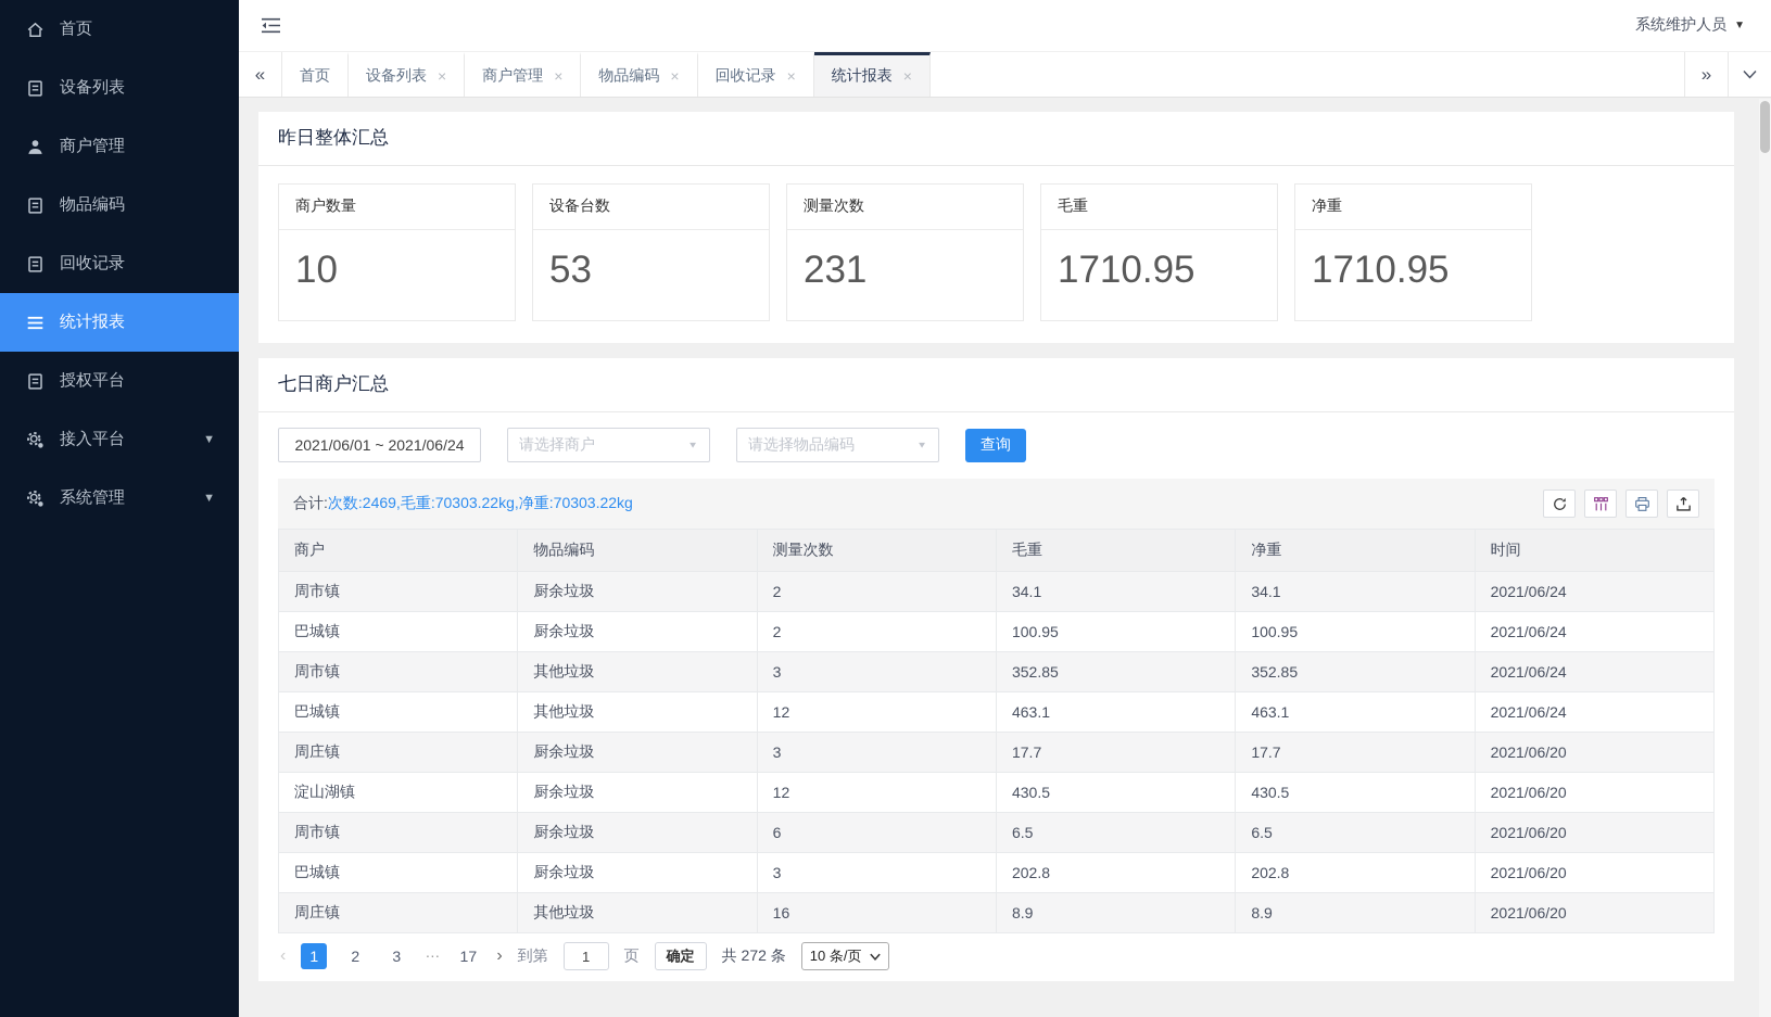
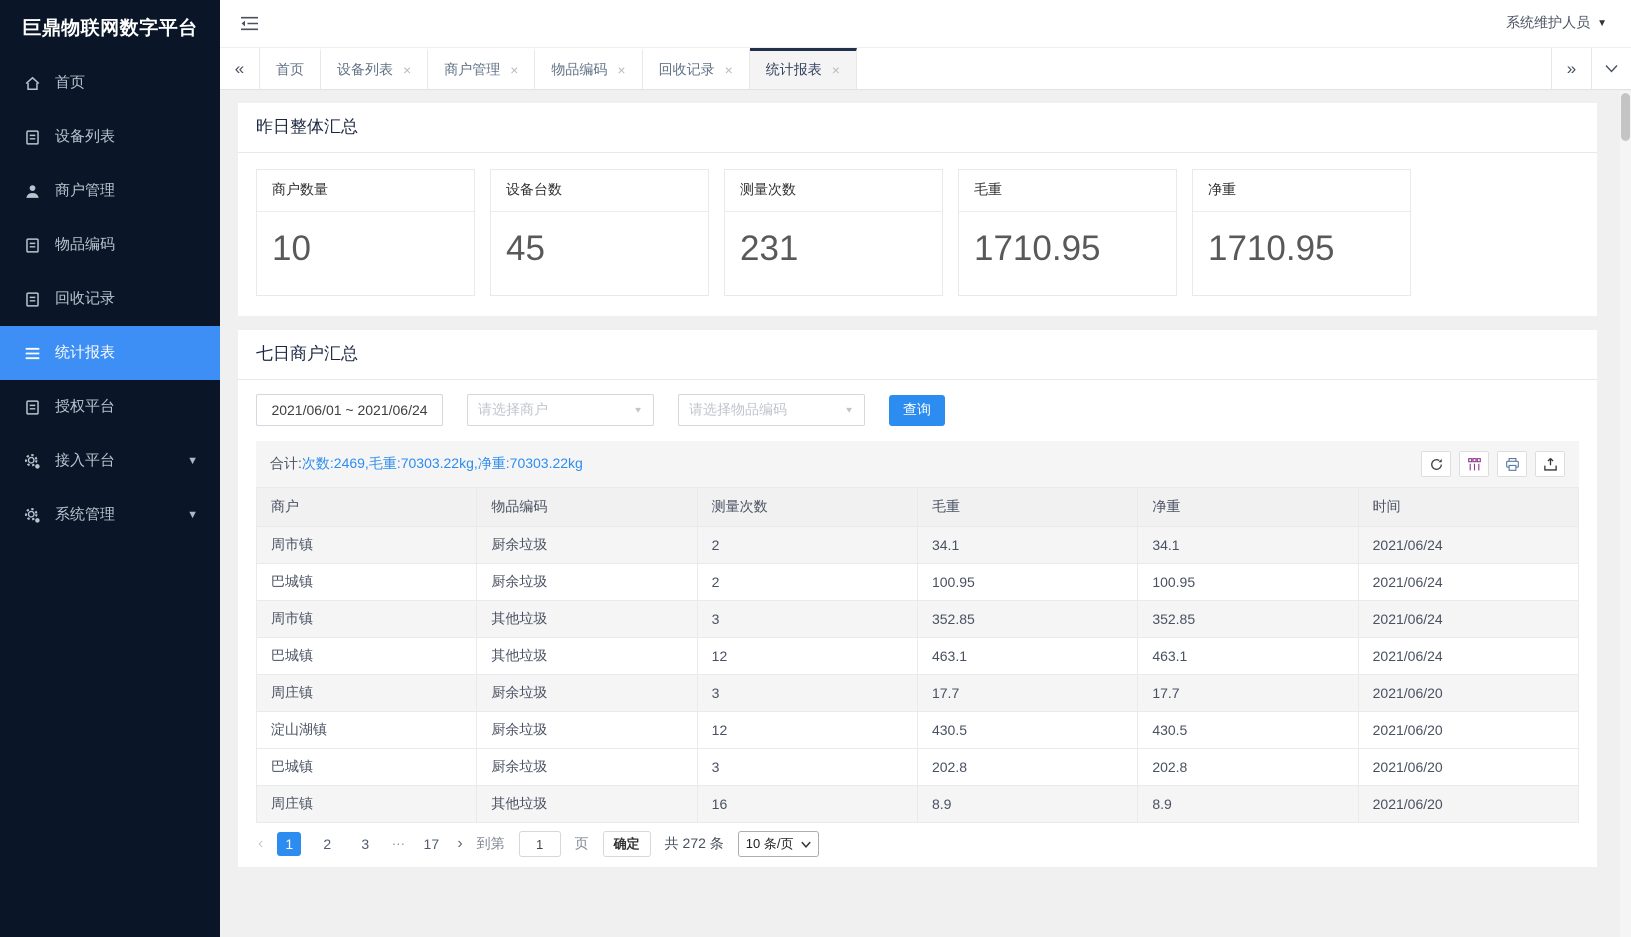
+ 巨鼎物联网数字平台
  首页
  设备列表
  商户管理
  物品编码
  回收记录
  统计报表
  授权平台
  接入平台
  ▼
  系统管理
  ▼
  系统维护人员
  ▼
  «
  首页
  设备列表
  ×
  商户管理
  ×
  物品编码
  ×
  回收记录
  ×
  统计报表
  ×
  »
  昨日整体汇总
  商户数量
  10
  设备台数
- 53
+ 45
  测量次数
  231
  毛重
  1710.95
  净重
  1710.95
  七日商户汇总
  2021/06/01 ~ 2021/06/24
  请选择商户
  ▼
  请选择物品编码
  ▼
  查询
  合计:
  次数:2469,毛重:70303.22kg,净重:70303.22kg
  商户	物品编码	测量次数	毛重	净重	时间
  周市镇	厨余垃圾	2	34.1	34.1	2021/06/24
  巴城镇	厨余垃圾	2	100.95	100.95	2021/06/24
  周市镇	其他垃圾	3	352.85	352.85	2021/06/24
  巴城镇	其他垃圾	12	463.1	463.1	2021/06/24
  周庄镇	厨余垃圾	3	17.7	17.7	2021/06/20
  淀山湖镇	厨余垃圾	12	430.5	430.5	2021/06/20
- 周市镇	厨余垃圾	6	6.5	6.5	2021/06/20
  巴城镇	厨余垃圾	3	202.8	202.8	2021/06/20
  周庄镇	其他垃圾	16	8.9	8.9	2021/06/20
  ‹
  1
  2
  3
  …
  17
  ›
  到第
  1
  页
  确定
  共 272 条
  10 条/页
